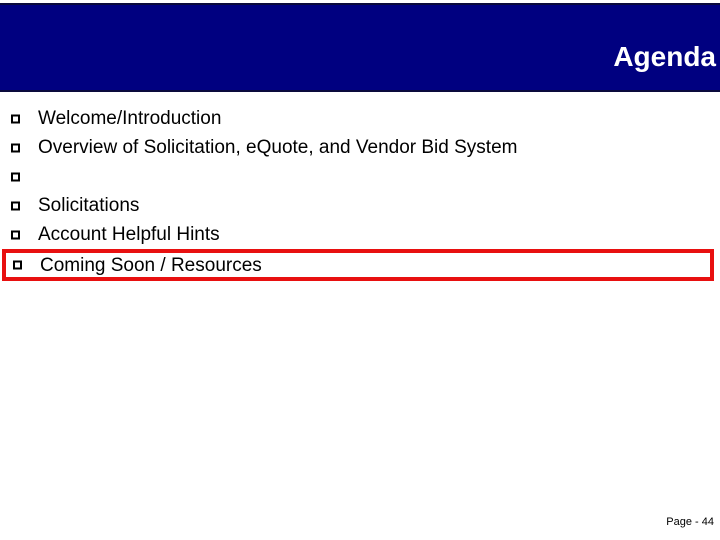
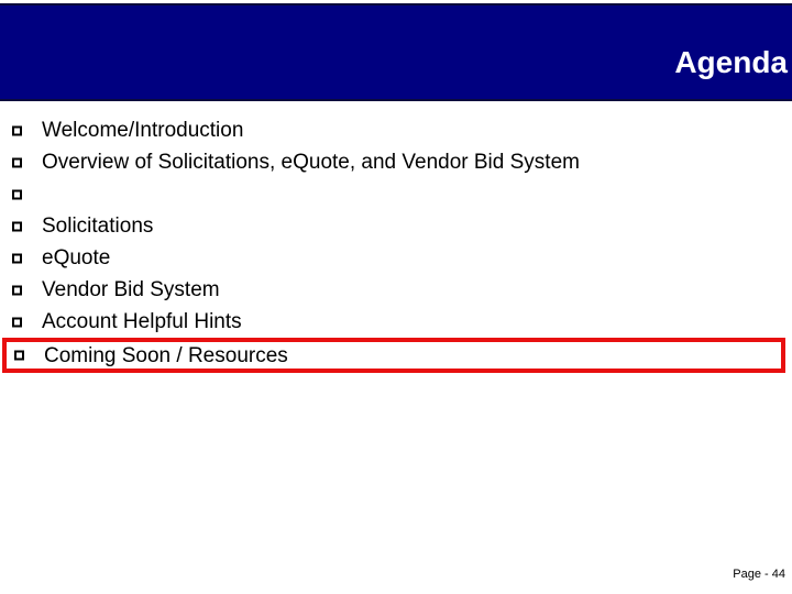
  Agenda
  Welcome/Introduction
- Overview of Solicitation, eQuote, and Vendor Bid System
+ Overview of Solicitations, eQuote, and Vendor Bid System
  Solicitations
+ eQuote
+ Vendor Bid System
  Account Helpful Hints
  Coming Soon / Resources
  Page - 44
